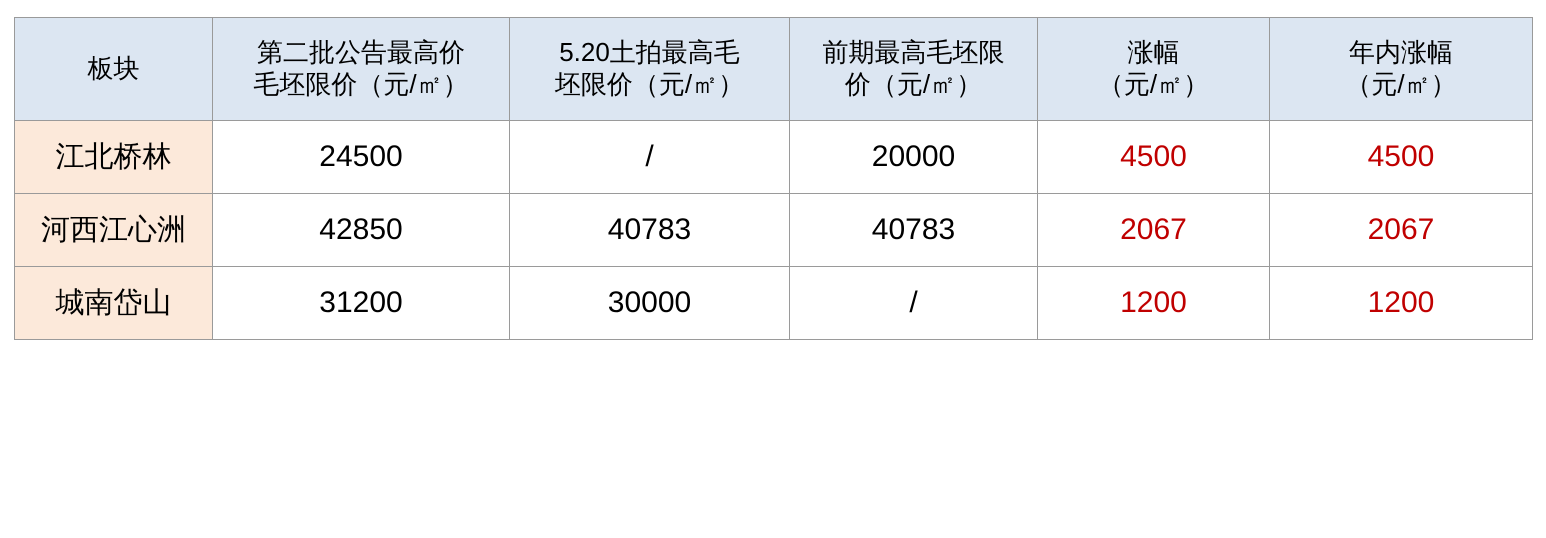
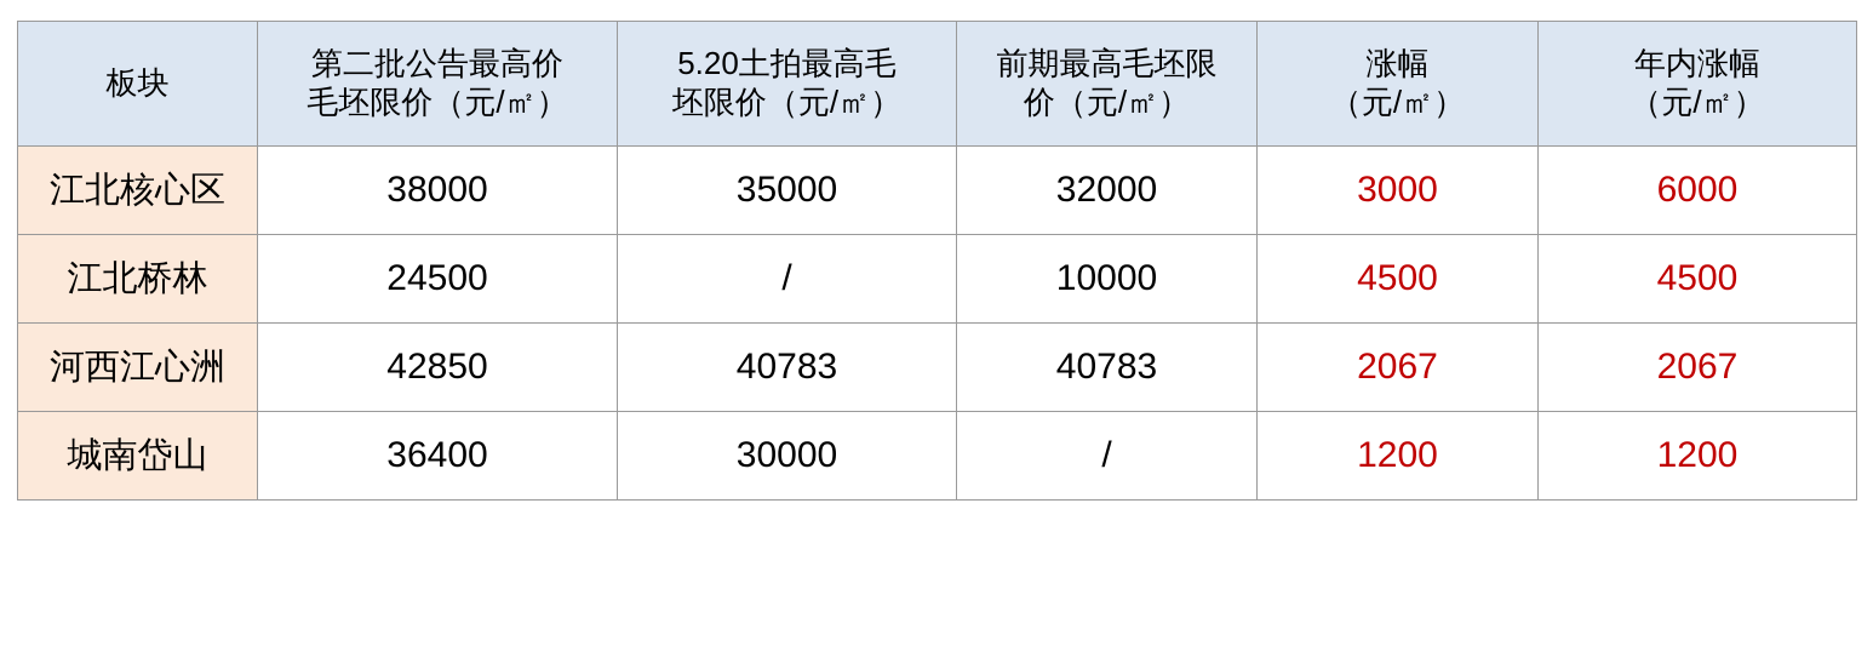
  板块	第二批公告最高价 毛坯限价（元/㎡）	5.20土拍最高毛 坯限价（元/㎡）	前期最高毛坯限 价（元/㎡）	涨幅 （元/㎡）	年内涨幅 （元/㎡）
+ 江北核心区	38000	35000	32000	3000	6000
- 江北桥林	24500	/	20000	4500	4500
+ 江北桥林	24500	/	10000	4500	4500
  河西江心洲	42850	40783	40783	2067	2067
- 城南岱山	31200	30000	/	1200	1200
+ 城南岱山	36400	30000	/	1200	1200
